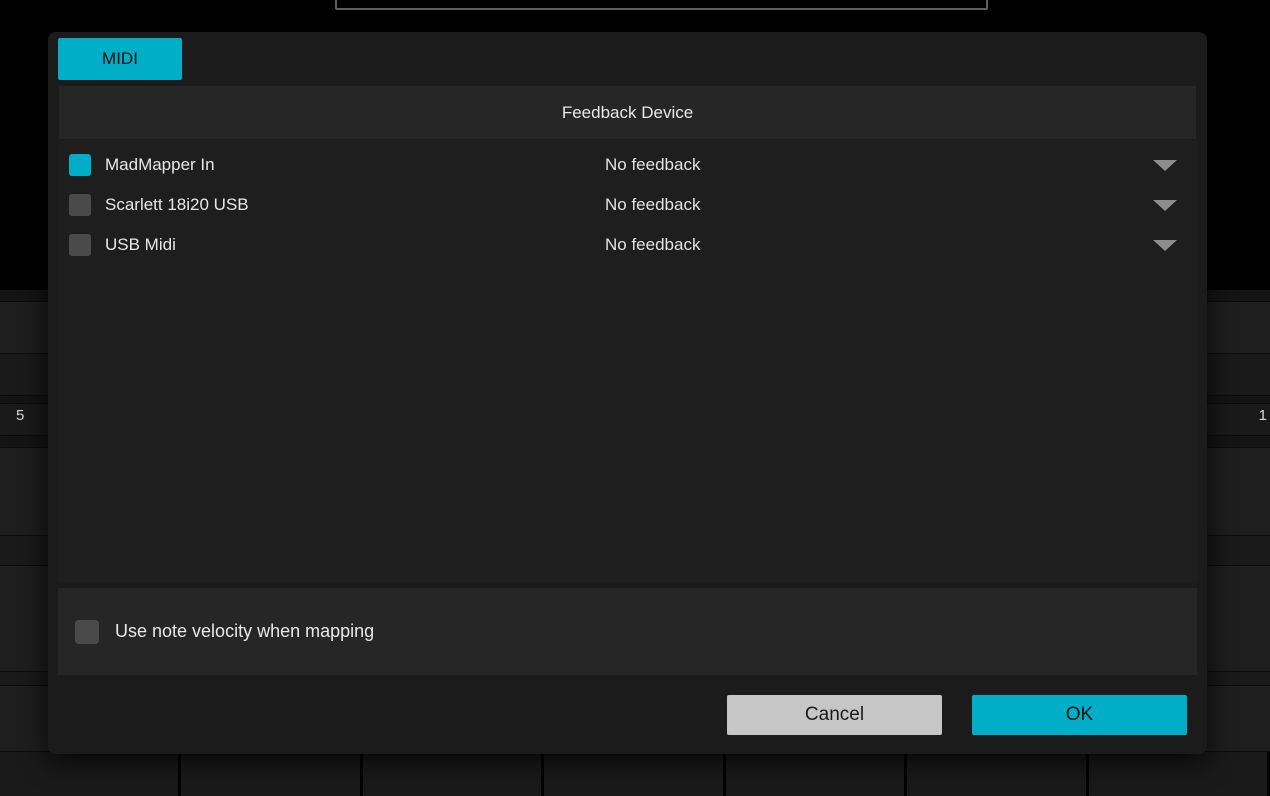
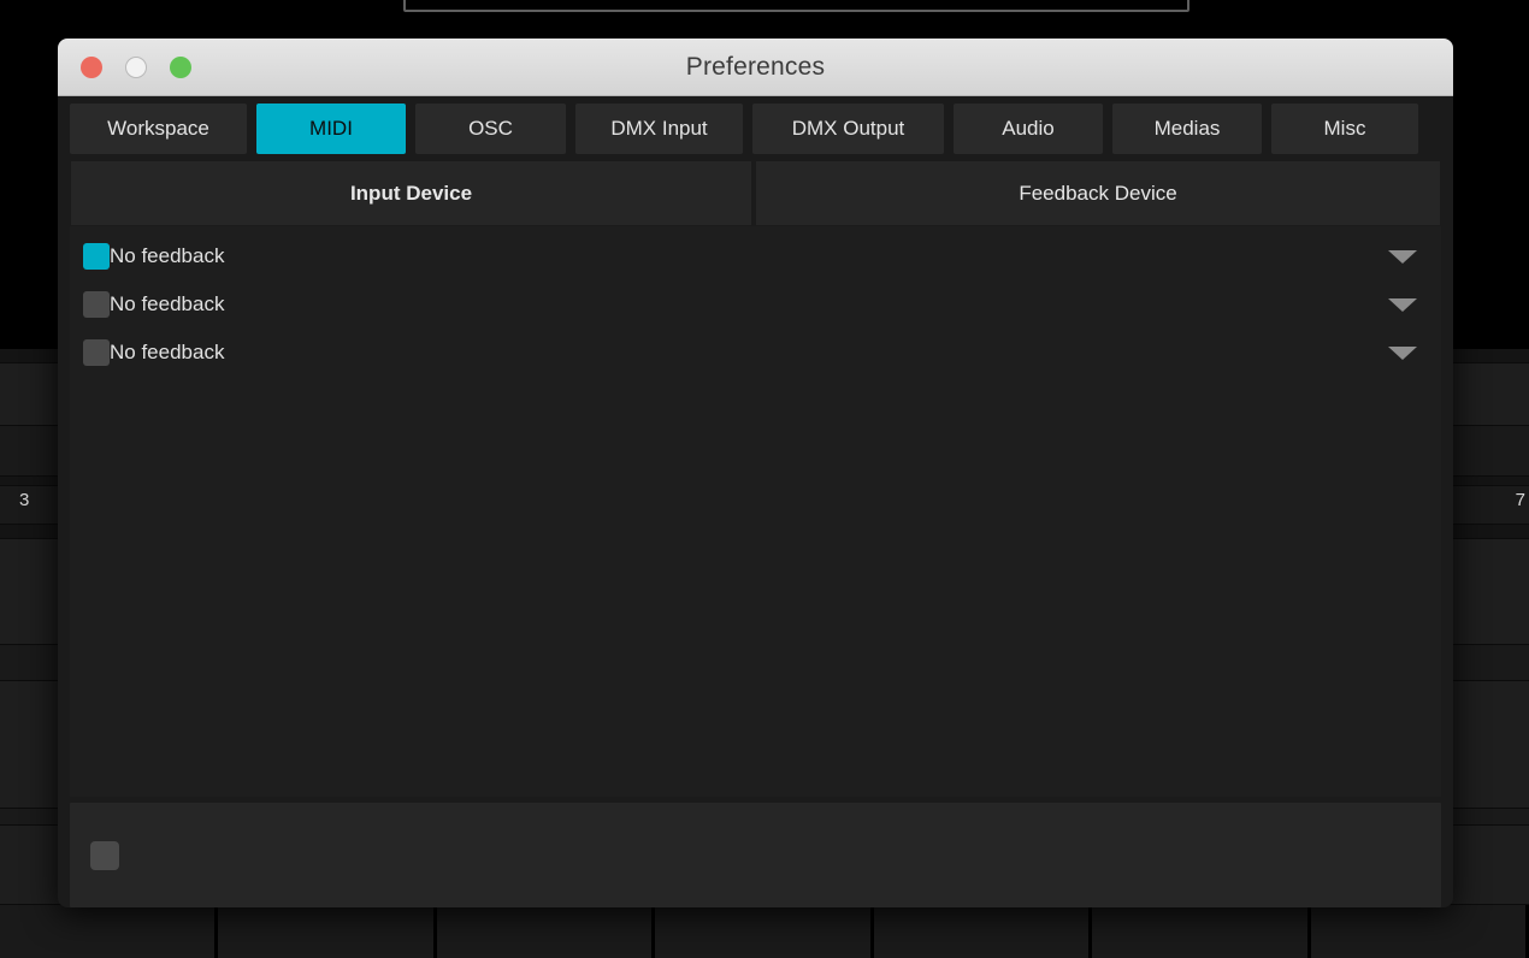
- 5
+ 3
- 1
+ 7
+ Preferences
+ Workspace
  MIDI
+ OSC
+ DMX Input
+ DMX Output
+ Audio
+ Medias
+ Misc
+ Input Device
  Feedback Device
- MadMapper In
  No feedback
- Scarlett 18i20 USB
  No feedback
- USB Midi
  No feedback
- Use note velocity when mapping
- Cancel
- OK
